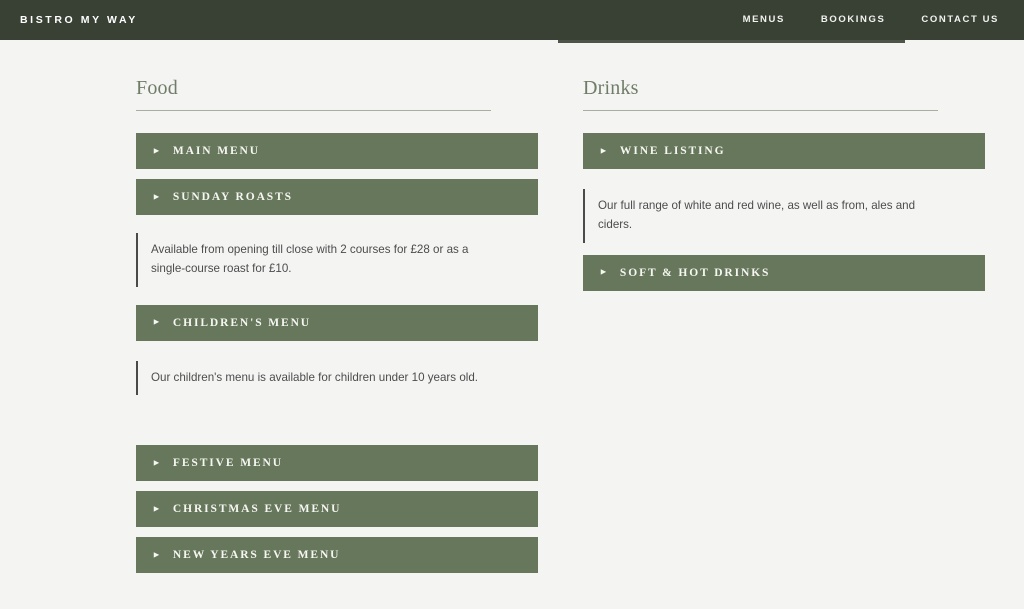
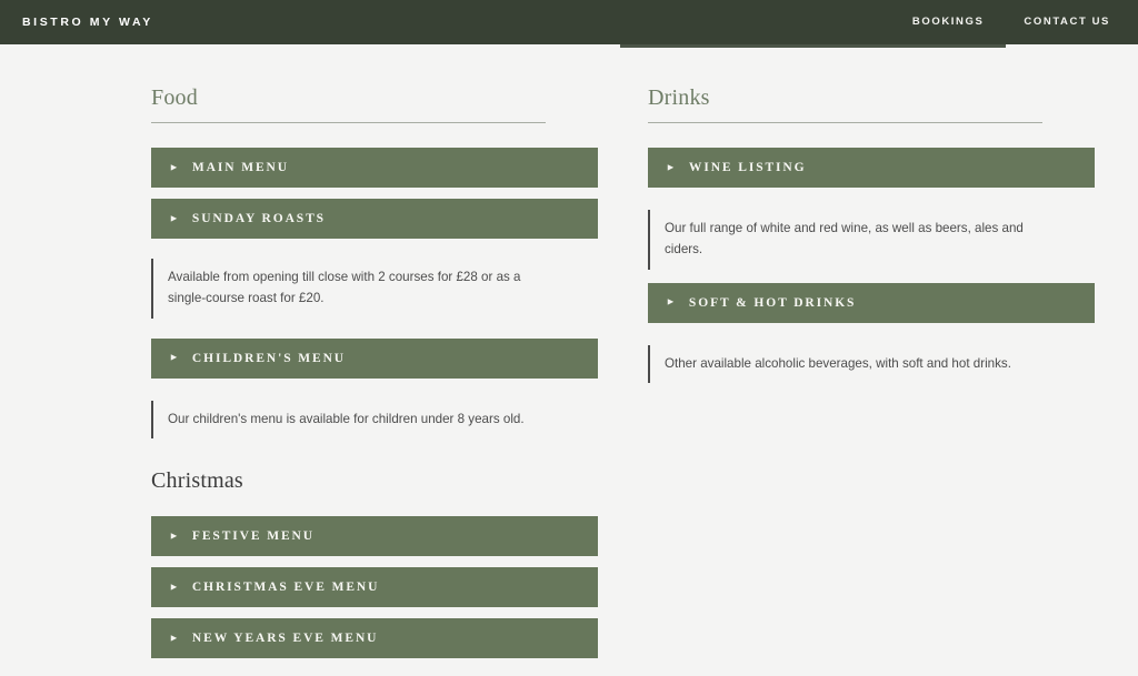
  BISTRO MY WAY
- MENUS
  BOOKINGS
  CONTACT US
  Food
  ►
  MAIN MENU
  ►
  SUNDAY ROASTS
- Available from opening till close with 2 courses for £28 or as a single-course roast for £10.
+ Available from opening till close with 2 courses for £28 or as a single-course roast for £20.
  ►
  CHILDREN'S MENU
- Our children's menu is available for children under 10 years old.
+ Our children's menu is available for children under 8 years old.
+ Christmas
  ►
  FESTIVE MENU
  ►
  CHRISTMAS EVE MENU
  ►
  NEW YEARS EVE MENU
  Drinks
  ►
  WINE LISTING
- Our full range of white and red wine, as well as from, ales and ciders.
+ Our full range of white and red wine, as well as beers, ales and ciders.
  ►
  SOFT & HOT DRINKS
+ Other available alcoholic beverages, with soft and hot drinks.
